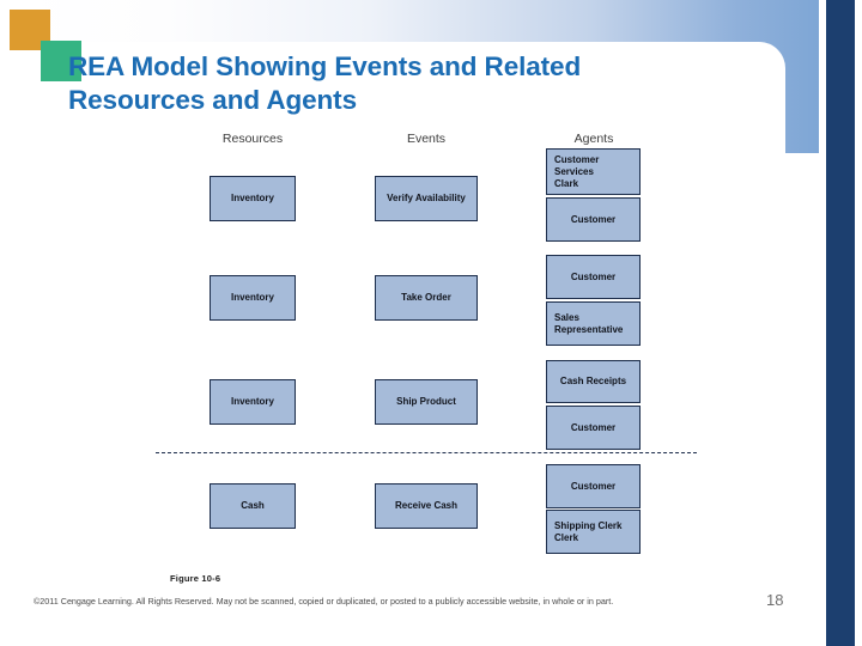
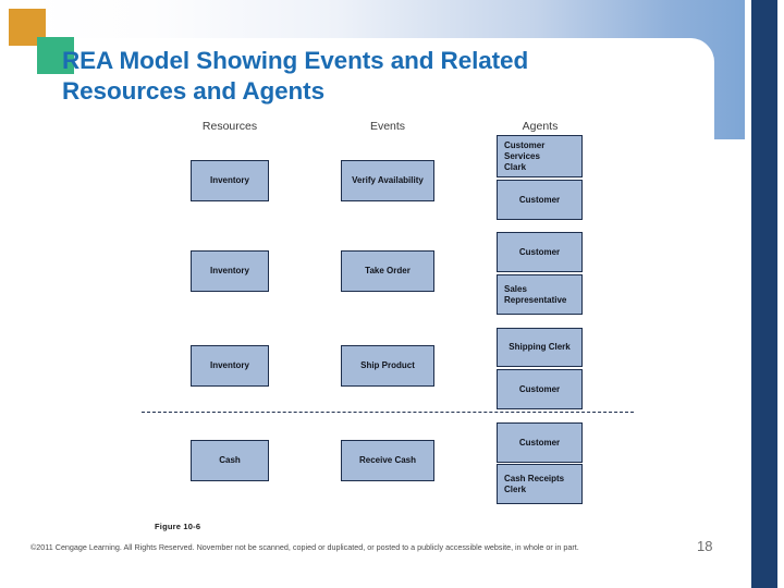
  REA Model Showing Events and Related Resources and Agents
  Resources
  Events
  Agents
  Inventory
  Inventory
  Inventory
  Cash
  Verify Availability
  Take Order
  Ship Product
  Receive Cash
  Customer Services
  Clark
  Customer
  Customer
  Sales
  Representative
- Cash Receipts
+ Shipping Clerk
  Customer
  Customer
- Shipping Clerk
+ Cash Receipts
  Clerk
  Figure 10-6
- ©2011 Cengage Learning. All Rights Reserved. May not be scanned, copied or duplicated, or posted to a publicly accessible website, in whole or in part.
+ ©2011 Cengage Learning. All Rights Reserved. November not be scanned, copied or duplicated, or posted to a publicly accessible website, in whole or in part.
  18
